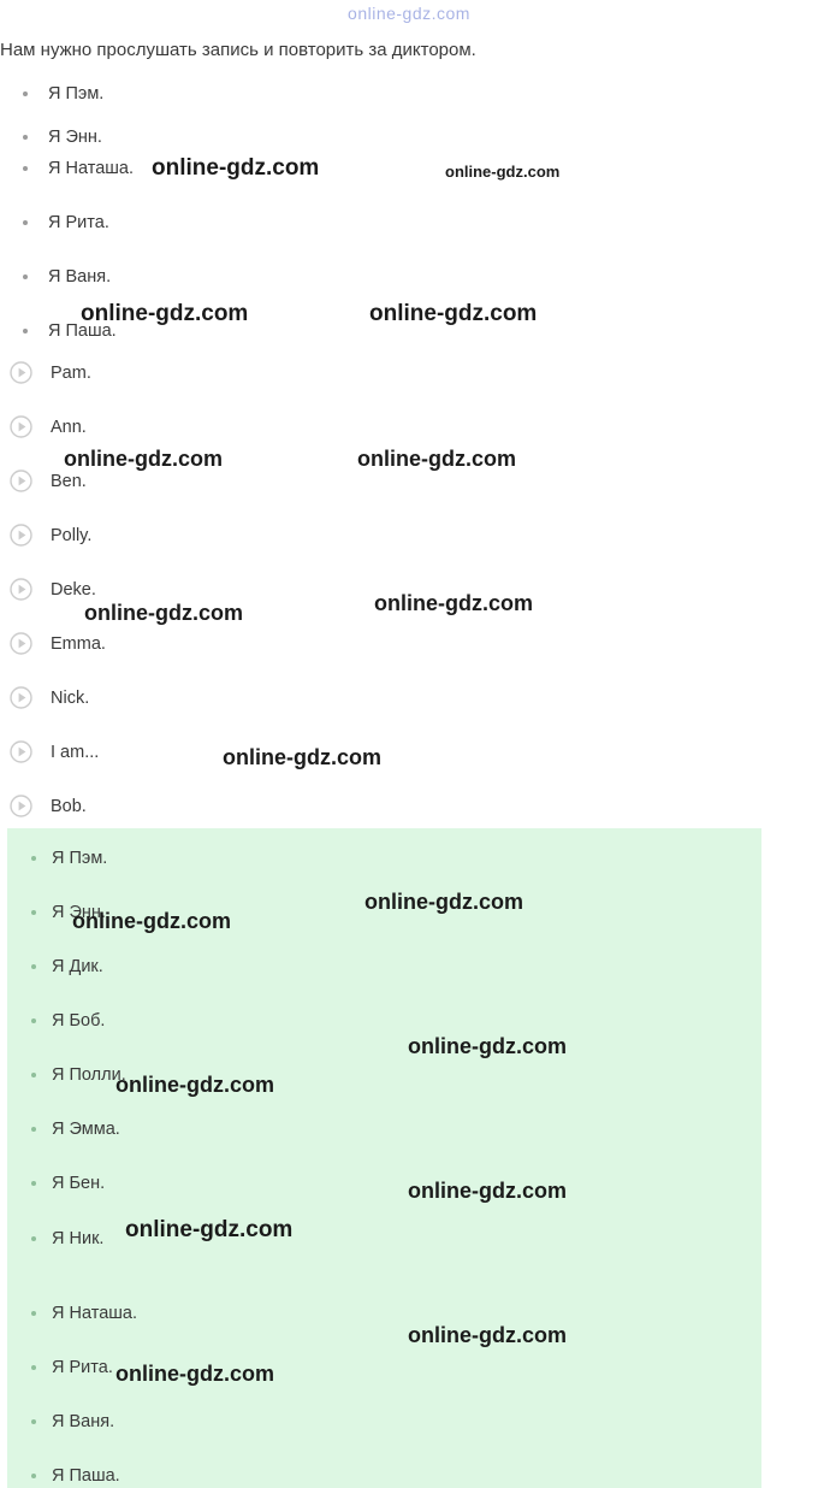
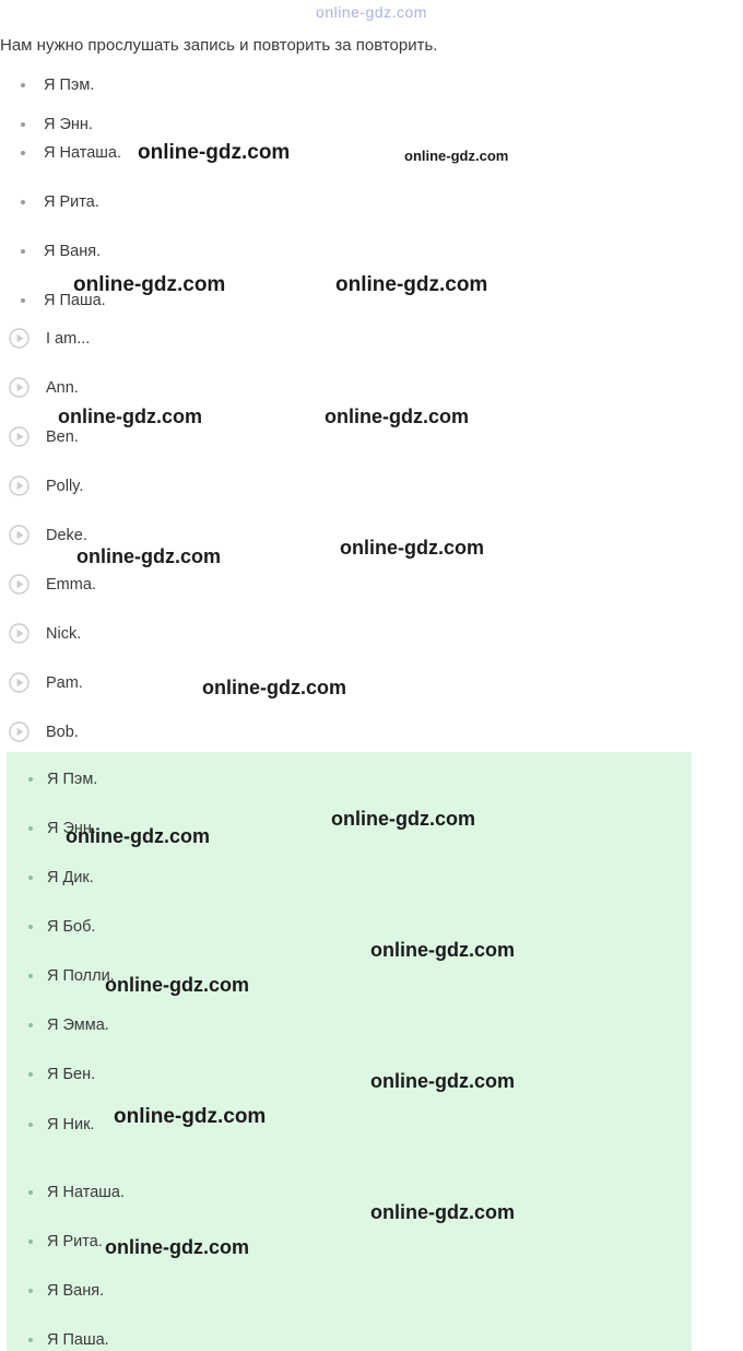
  online-gdz.com
- Нам нужно прослушать запись и повторить за диктором.
+ Нам нужно прослушать запись и повторить за повторить.
  Я Пэм.
  Я Энн.
  Я Наташа.
  Я Рита.
  Я Ваня.
  Я Паша.
- Pam.
+ I am...
  Ann.
  Ben.
  Polly.
  Deke.
  Emma.
  Nick.
- I am...
+ Pam.
  Bob.
  Я Пэм.
  Я Энн.
  Я Дик.
  Я Боб.
  Я Полли.
  Я Эмма.
  Я Бен.
  Я Ник.
  Я Наташа.
  Я Рита.
  Я Ваня.
  Я Паша.
  online-gdz.com
  online-gdz.com
  online-gdz.com
  online-gdz.com
  online-gdz.com
  online-gdz.com
  online-gdz.com
  online-gdz.com
  online-gdz.com
  online-gdz.com
  online-gdz.com
  online-gdz.com
  online-gdz.com
  online-gdz.com
  online-gdz.com
  online-gdz.com
  online-gdz.com
